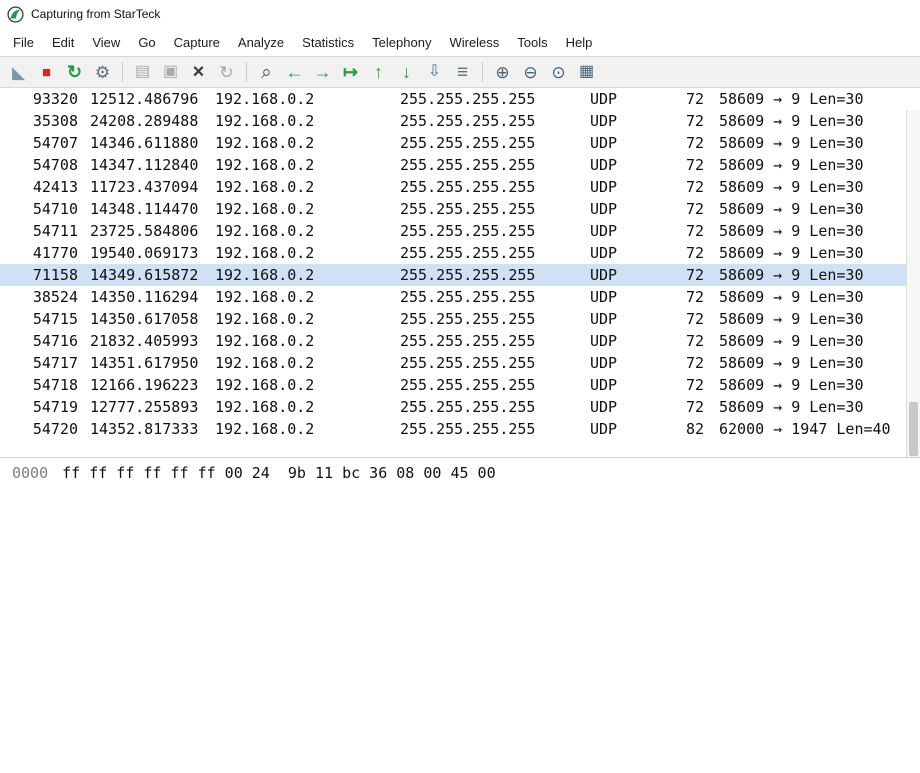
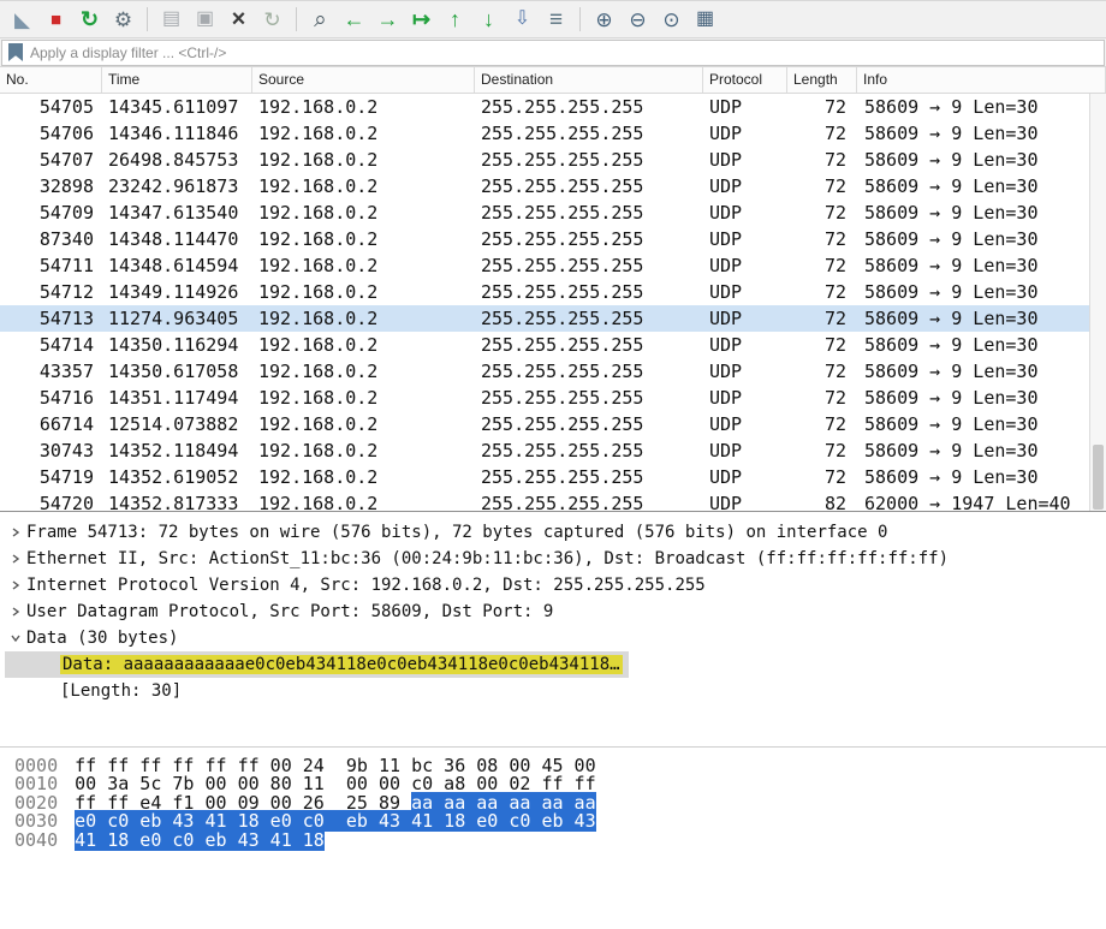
- Capturing from StarTeck
- File
- Edit
- View
- Go
- Capture
- Analyze
- Statistics
- Telephony
- Wireless
- Tools
- Help
  ◣
  ■
  ↻
  ⚙
  ▤
  ▣
  ×
  ↻
  ⌕
  ←
  →
  ↦
  ↑
  ↓
  ⇩
  ≡
  ⊕
  ⊖
  ⊙
  ▦
+ Apply a display filter ... <Ctrl-/>
+ No.
+ Time
+ Source
+ Destination
+ Protocol
+ Length
+ Info
- 93320
+ 54705
- 12512.486796
+ 14345.611097
  192.168.0.2
  255.255.255.255
  UDP
  72
  58609 → 9 Len=30
- 35308
+ 54706
- 24208.289488
+ 14346.111846
  192.168.0.2
  255.255.255.255
  UDP
  72
  58609 → 9 Len=30
  54707
- 14346.611880
+ 26498.845753
  192.168.0.2
  255.255.255.255
  UDP
  72
  58609 → 9 Len=30
- 54708
+ 32898
- 14347.112840
+ 23242.961873
  192.168.0.2
  255.255.255.255
  UDP
  72
  58609 → 9 Len=30
- 42413
+ 54709
- 11723.437094
+ 14347.613540
  192.168.0.2
  255.255.255.255
  UDP
  72
  58609 → 9 Len=30
- 54710
+ 87340
  14348.114470
  192.168.0.2
  255.255.255.255
  UDP
  72
  58609 → 9 Len=30
  54711
- 23725.584806
+ 14348.614594
  192.168.0.2
  255.255.255.255
  UDP
  72
  58609 → 9 Len=30
- 41770
+ 54712
- 19540.069173
+ 14349.114926
  192.168.0.2
  255.255.255.255
  UDP
  72
  58609 → 9 Len=30
- 71158
+ 54713
- 14349.615872
+ 11274.963405
  192.168.0.2
  255.255.255.255
  UDP
  72
  58609 → 9 Len=30
- 38524
+ 54714
  14350.116294
  192.168.0.2
  255.255.255.255
  UDP
  72
  58609 → 9 Len=30
- 54715
+ 43357
  14350.617058
  192.168.0.2
  255.255.255.255
  UDP
  72
  58609 → 9 Len=30
  54716
- 21832.405993
+ 14351.117494
  192.168.0.2
  255.255.255.255
  UDP
  72
  58609 → 9 Len=30
- 54717
+ 66714
- 14351.617950
+ 12514.073882
  192.168.0.2
  255.255.255.255
  UDP
  72
  58609 → 9 Len=30
- 54718
+ 30743
- 12166.196223
+ 14352.118494
  192.168.0.2
  255.255.255.255
  UDP
  72
  58609 → 9 Len=30
  54719
- 12777.255893
+ 14352.619052
  192.168.0.2
  255.255.255.255
  UDP
  72
  58609 → 9 Len=30
  54720
  14352.817333
  192.168.0.2
  255.255.255.255
  UDP
  82
  62000 → 1947 Len=40
+ Frame 54713: 72 bytes on wire (576 bits), 72 bytes captured (576 bits) on interface 0
+ Ethernet II, Src: ActionSt_11:bc:36 (00:24:9b:11:bc:36), Dst: Broadcast (ff:ff:ff:ff:ff:ff)
+ Internet Protocol Version 4, Src: 192.168.0.2, Dst: 255.255.255.255
+ User Datagram Protocol, Src Port: 58609, Dst Port: 9
+ Data (30 bytes)
+ Data: aaaaaaaaaaaae0c0eb434118e0c0eb434118e0c0eb434118…
+ [Length: 30]
  0000 ff ff ff ff ff ff 00 24 9b 11 bc 36 08 00 45 00
+ 0010 00 3a 5c 7b 00 00 80 11 00 00 c0 a8 00 02 ff ff
+ 0020 ff ff e4 f1 00 09 00 26 25 89 aa aa aa aa aa aa
+ 0030 e0 c0 eb 43 41 18 e0 c0 eb 43 41 18 e0 c0 eb 43
+ 0040 41 18 e0 c0 eb 43 41 18
